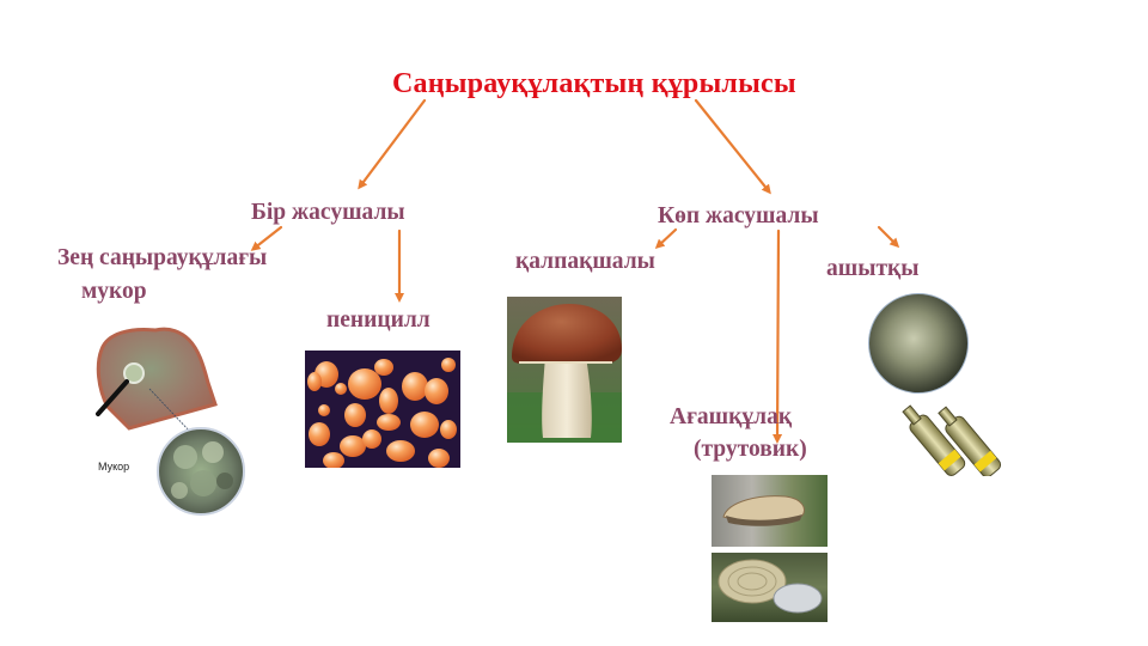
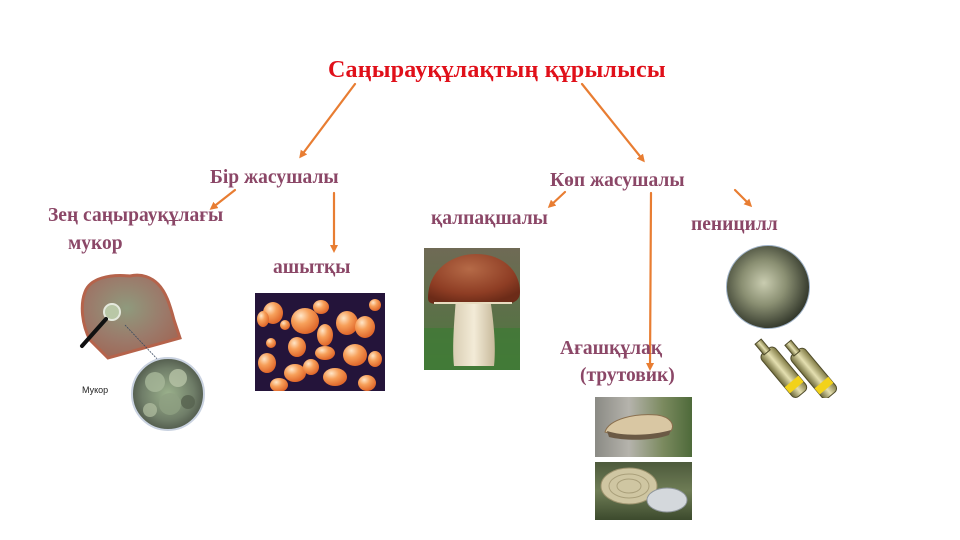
  Саңырауқұлақтың құрылысы
  Бір жасушалы
  Көп жасушалы
  Зең саңырауқұлағы
  мукор
- пеницилл
+ ашытқы
  қалпақшалы
- ашытқы
+ пеницилл
  Ағашқұлақ
  (трутовик)
  Мукор
